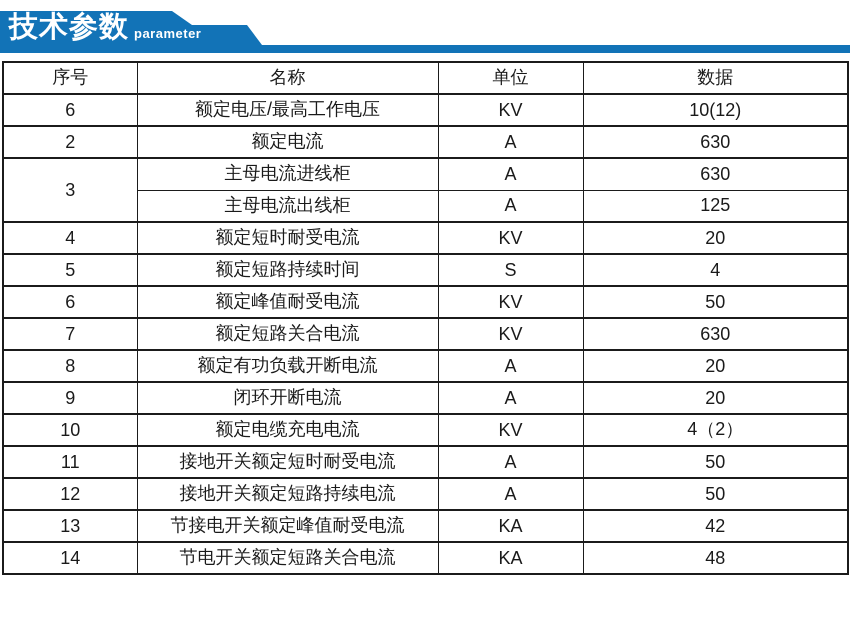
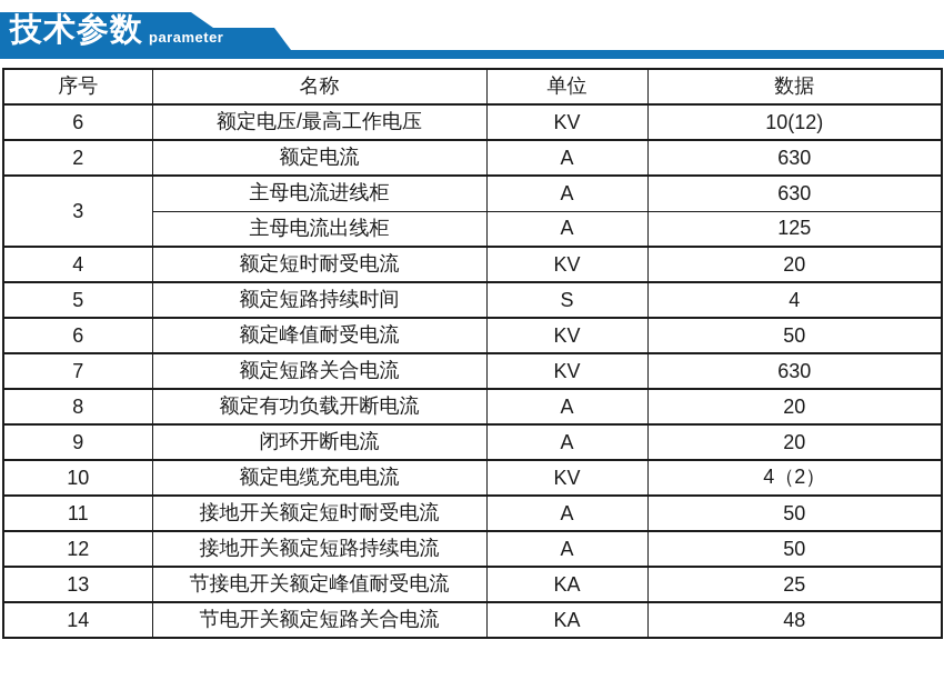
  技术参数
  parameter
  序号	名称	单位	数据
  6	额定电压/最高工作电压	KV	10(12)
  2	额定电流	A	630
  3	主母电流进线柜	A	630
  主母电流出线柜	A	125
  4	额定短时耐受电流	KV	20
  5	额定短路持续时间	S	4
  6	额定峰值耐受电流	KV	50
  7	额定短路关合电流	KV	630
  8	额定有功负载开断电流	A	20
  9	闭环开断电流	A	20
  10	额定电缆充电电流	KV	4（2）
  11	接地开关额定短时耐受电流	A	50
  12	接地开关额定短路持续电流	A	50
- 13	节接电开关额定峰值耐受电流	KA	42
+ 13	节接电开关额定峰值耐受电流	KA	25
  14	节电开关额定短路关合电流	KA	48
